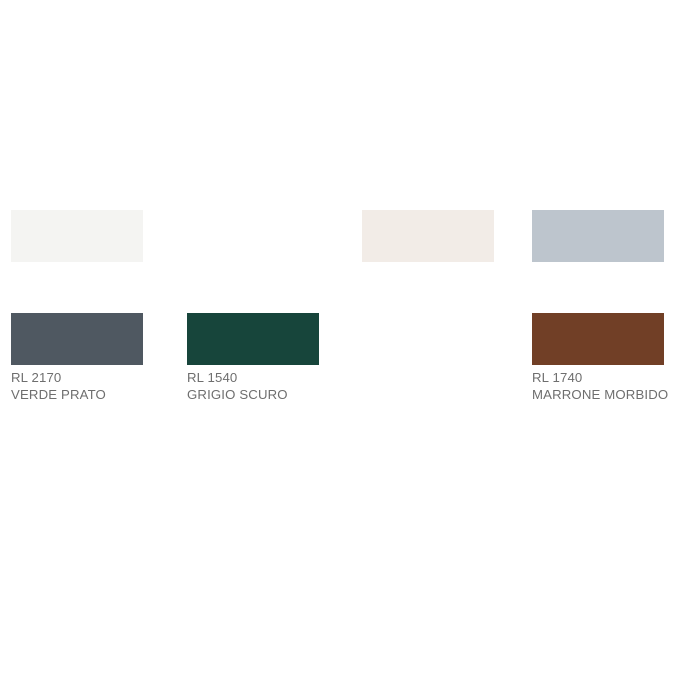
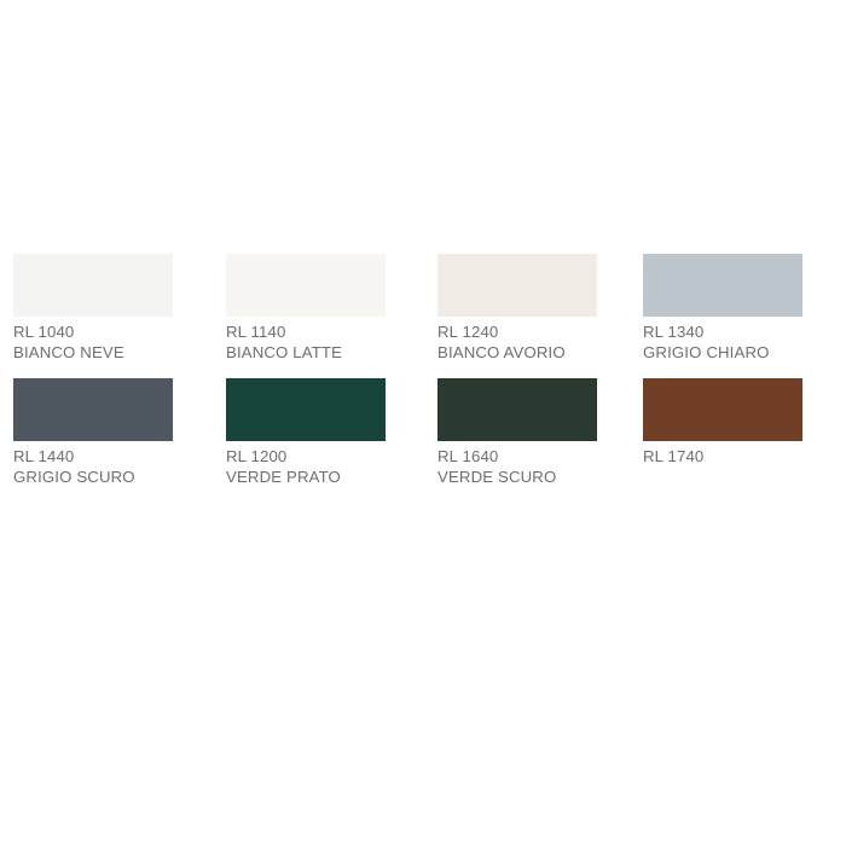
+ RL 1040
+ BIANCO NEVE
+ RL 1140
+ BIANCO LATTE
+ RL 1240
+ BIANCO AVORIO
+ RL 1340
+ GRIGIO CHIARO
- RL 2170
+ RL 1440
- VERDE PRATO
+ GRIGIO SCURO
- RL 1540
+ RL 1200
- GRIGIO SCURO
+ VERDE PRATO
+ RL 1640
+ VERDE SCURO
  RL 1740
- MARRONE MORBIDO
